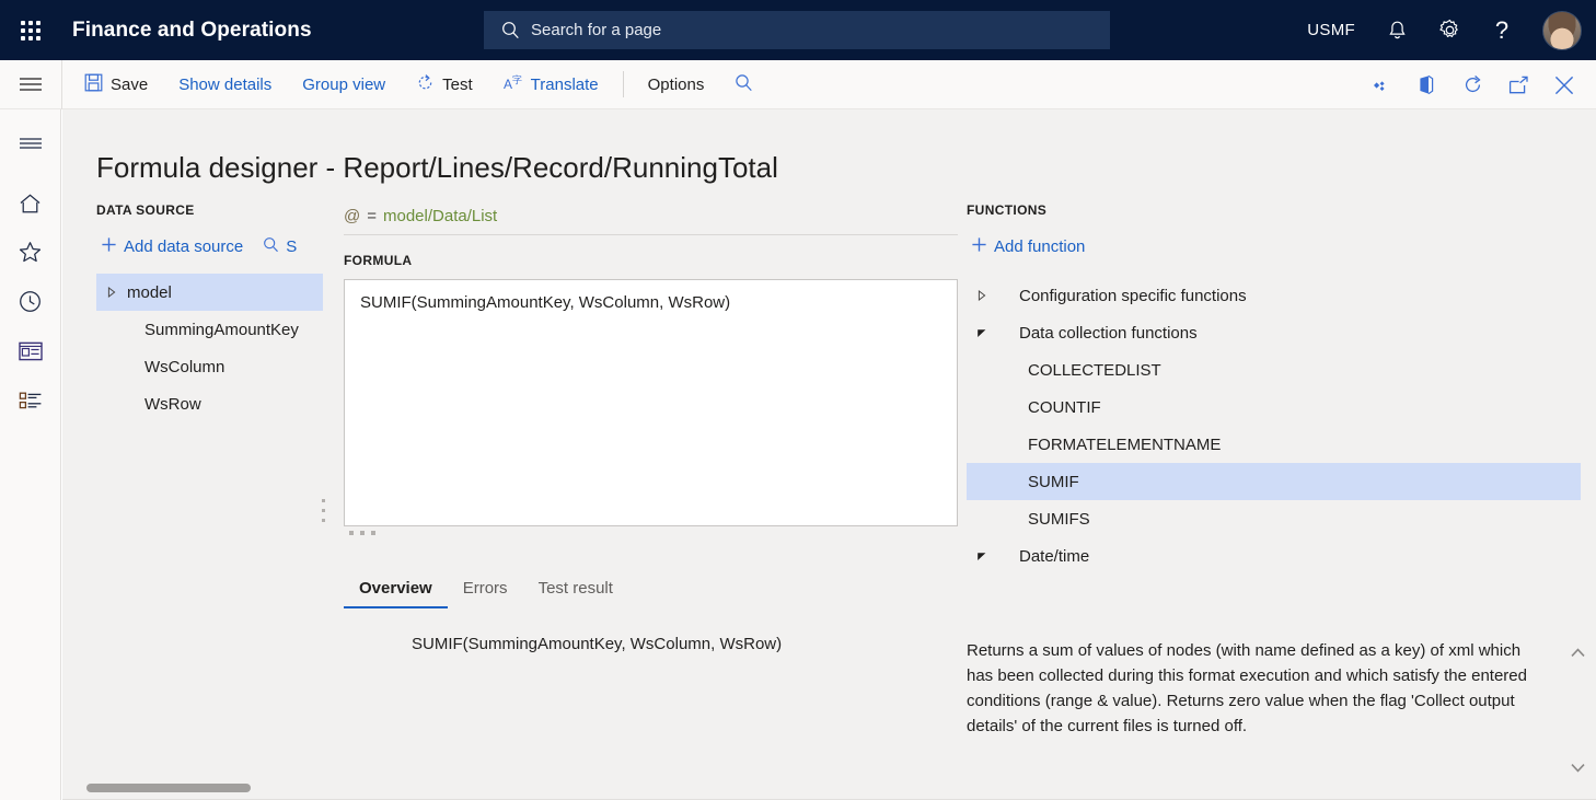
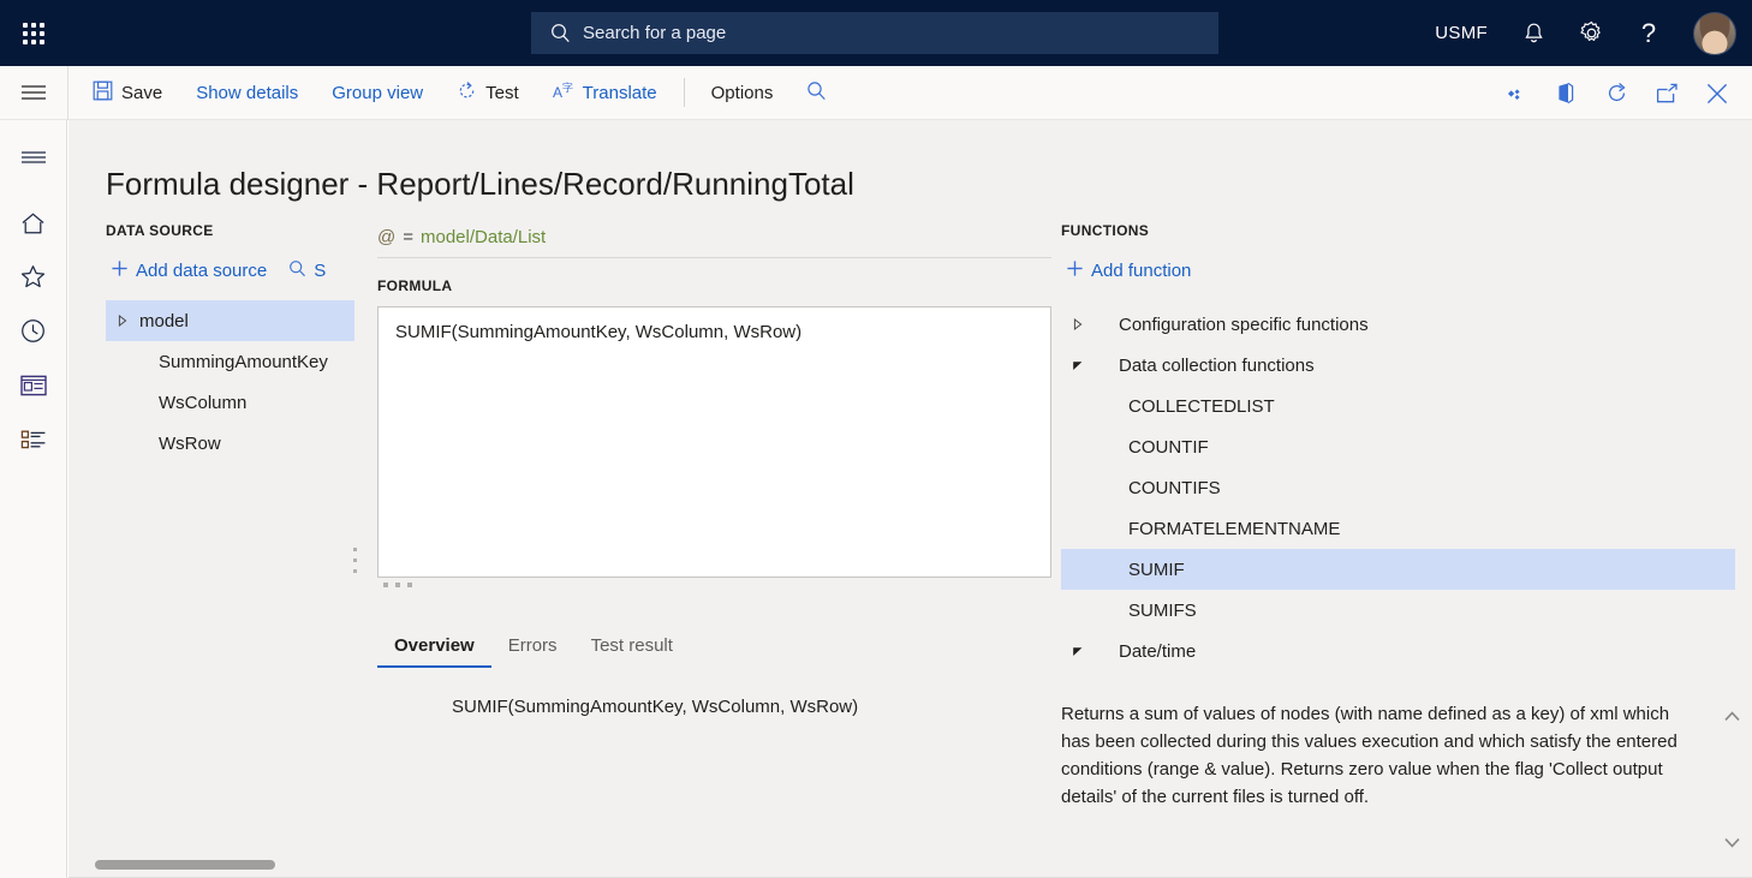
- Finance and Operations
  Search for a page
  USMF
  ?
  Save
  Show details
  Group view
  Test
  A
  字
  Translate
  Options
  Formula designer - Report/Lines/Record/RunningTotal
  DATA SOURCE
  Add data source
  S
  model
  SummingAmountKey
  WsColumn
  WsRow
  @
  =
  model/Data/List
  FORMULA
  SUMIF(SummingAmountKey, WsColumn, WsRow)
  Overview
  Errors
  Test result
  SUMIF(SummingAmountKey, WsColumn, WsRow)
  FUNCTIONS
  Add function
  Configuration specific functions
  Data collection functions
  COLLECTEDLIST
  COUNTIF
+ COUNTIFS
  FORMATELEMENTNAME
  SUMIF
  SUMIFS
  Date/time
- Returns a sum of values of nodes (with name defined as a key) of xml which has been collected during this format execution and which satisfy the entered conditions (range & value). Returns zero value when the flag 'Collect output details' of the current files is turned off.
+ Returns a sum of values of nodes (with name defined as a key) of xml which has been collected during this values execution and which satisfy the entered conditions (range & value). Returns zero value when the flag 'Collect output details' of the current files is turned off.
